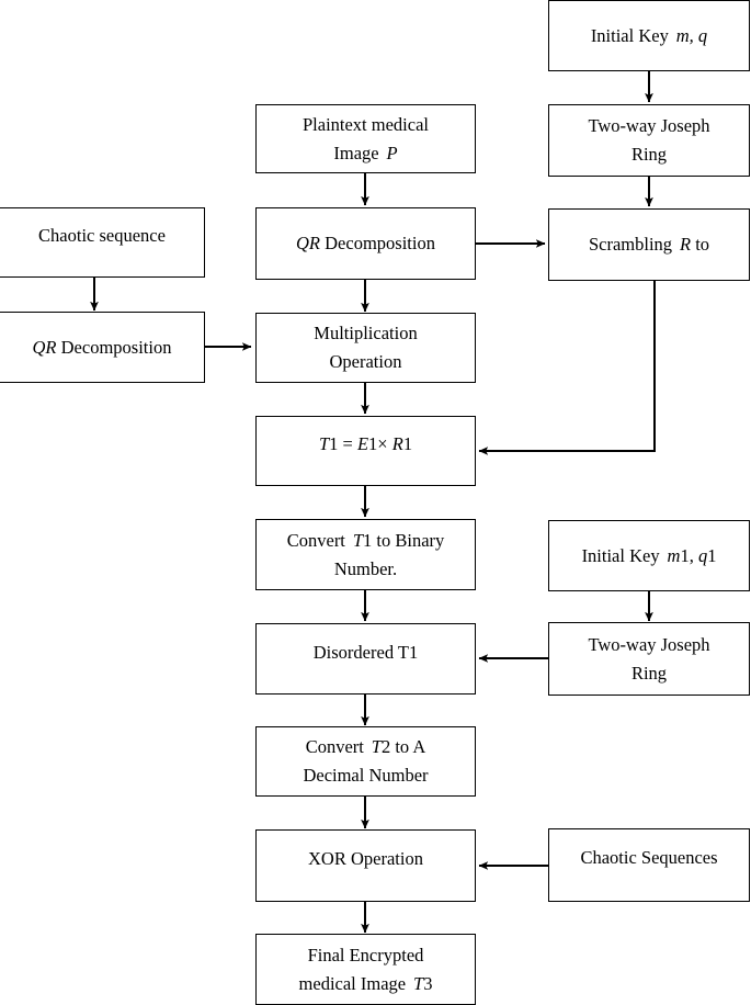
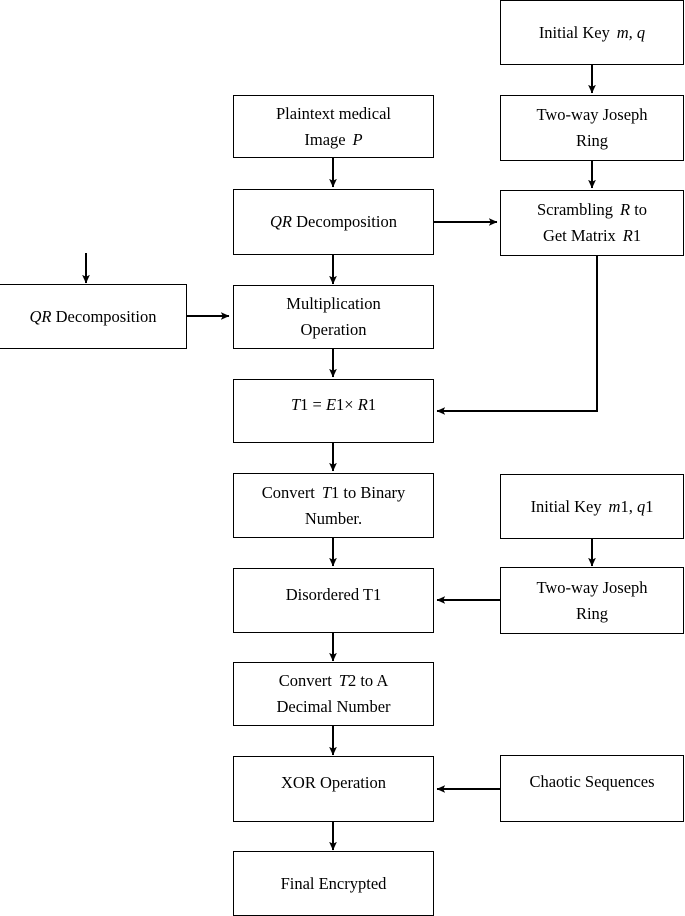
  Initial Key m, q
  Two-way Joseph
  Ring
  Scrambling R to
+ Get Matrix R1
  Initial Key m1, q1
  Two-way Joseph
  Ring
  Chaotic Sequences
  Plaintext medical
  Image P
  QR Decomposition
  Multiplication
  Operation
  T1 = E1× R1
  Convert T1 to Binary
  Number.
  Disordered T1
  Convert T2 to A
  Decimal Number
  XOR Operation
  Final Encrypted
- medical Image T3
- Chaotic sequence
  QR Decomposition
